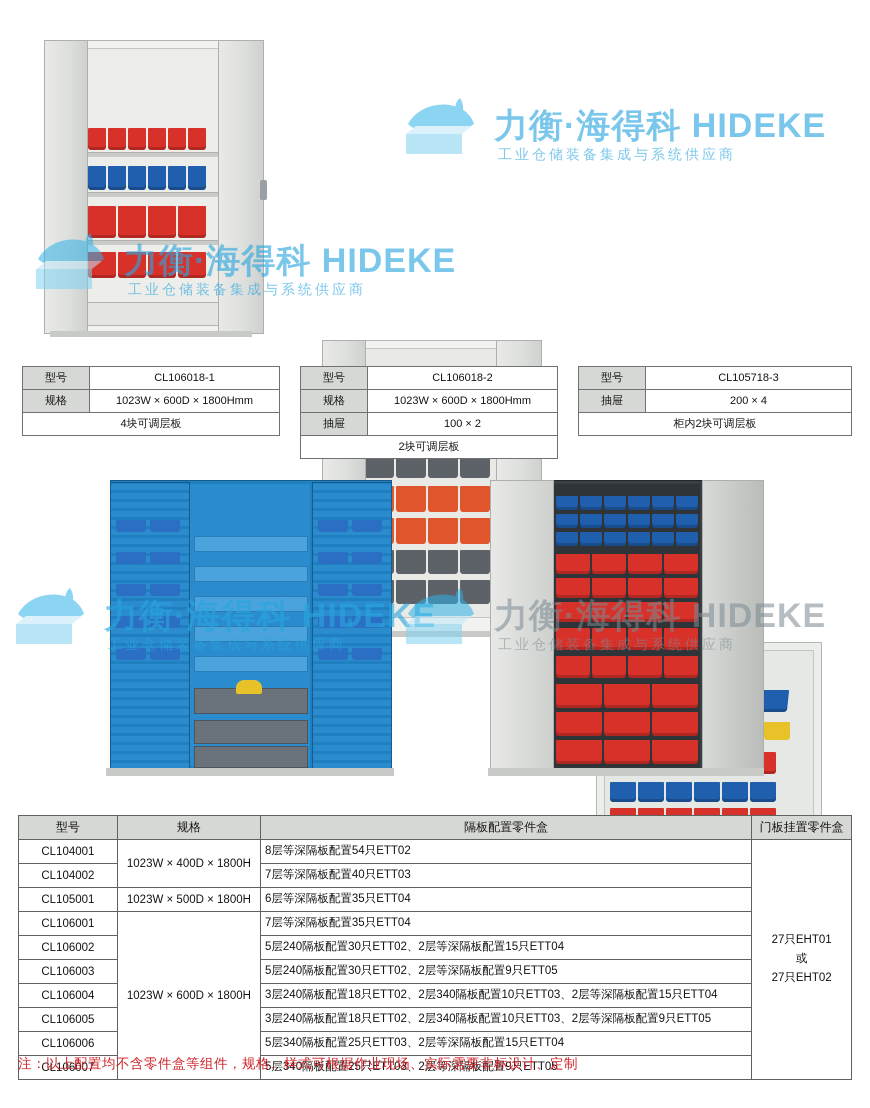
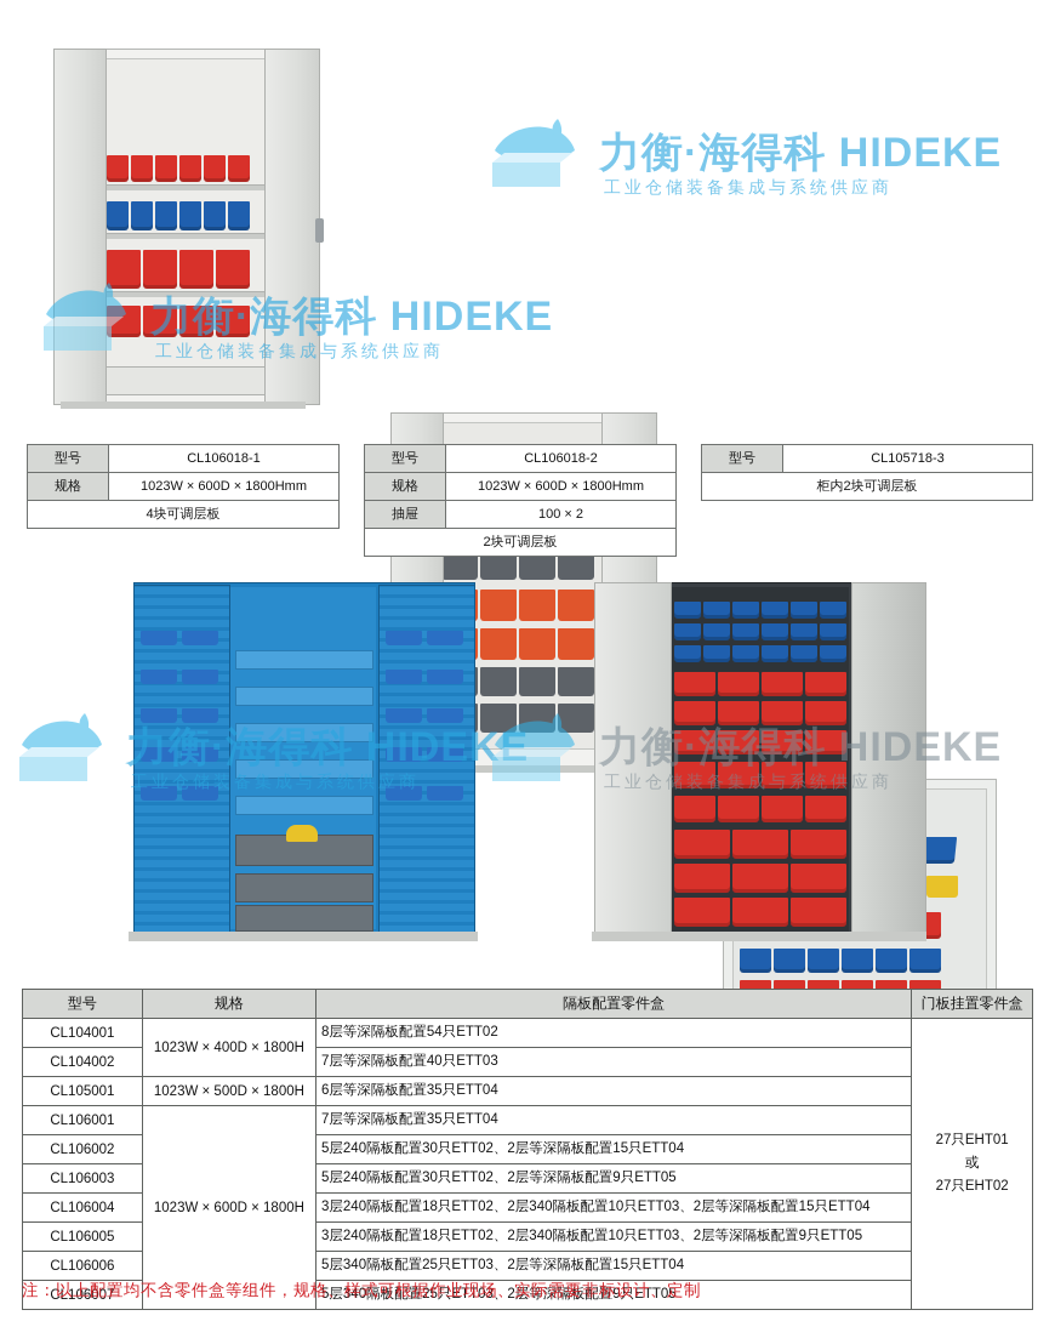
  力衡·海得科 HIDEKE
  工业仓储装备集成与系统供应商
  力衡·海得科 HIDEKE
  工业仓储装备集成与系统供应商
  型号	CL106018-1
  规格	1023W × 600D × 1800Hmm
  4块可调层板
  型号	CL106018-2
  规格	1023W × 600D × 1800Hmm
  抽屉	100 × 2
  2块可调层板
  型号	CL105718-3
- 抽屉	200 × 4
  柜内2块可调层板
  力衡·海得科 HIDEKE
  工业仓储装备集成与系统供应商
  力衡·海得科 HIDEKE
  工业仓储装备集成与系统供应商
  型号	规格	隔板配置零件盒	门板挂置零件盒
  CL104001	1023W × 400D × 1800H	8层等深隔板配置54只ETT02	27只EHT01 或 27只EHT02
  CL104002	7层等深隔板配置40只ETT03
  CL105001	1023W × 500D × 1800H	6层等深隔板配置35只ETT04
  CL106001	1023W × 600D × 1800H	7层等深隔板配置35只ETT04
  CL106002	5层240隔板配置30只ETT02、2层等深隔板配置15只ETT04
  CL106003	5层240隔板配置30只ETT02、2层等深隔板配置9只ETT05
  CL106004	3层240隔板配置18只ETT02、2层340隔板配置10只ETT03、2层等深隔板配置15只ETT04
  CL106005	3层240隔板配置18只ETT02、2层340隔板配置10只ETT03、2层等深隔板配置9只ETT05
  CL106006	5层340隔板配置25只ETT03、2层等深隔板配置15只ETT04
  CL106007	5层340隔板配置25只ETT03、2层等深隔板配置9只ETT05
  注：以上配置均不含零件盒等组件，规格、样式可根据作业现场、实际需要非标设计、定制
